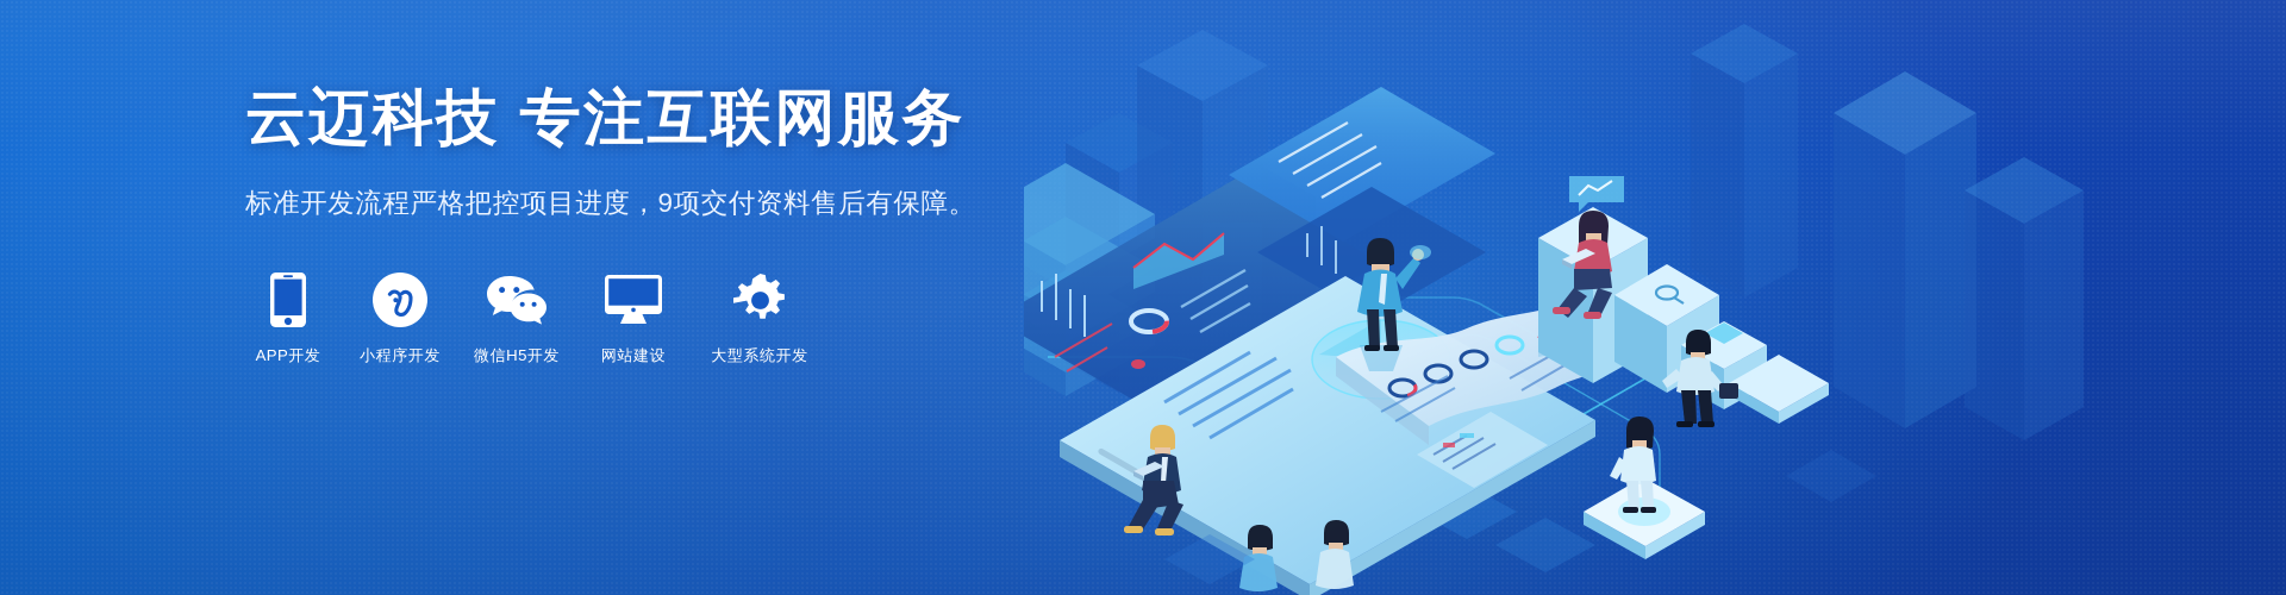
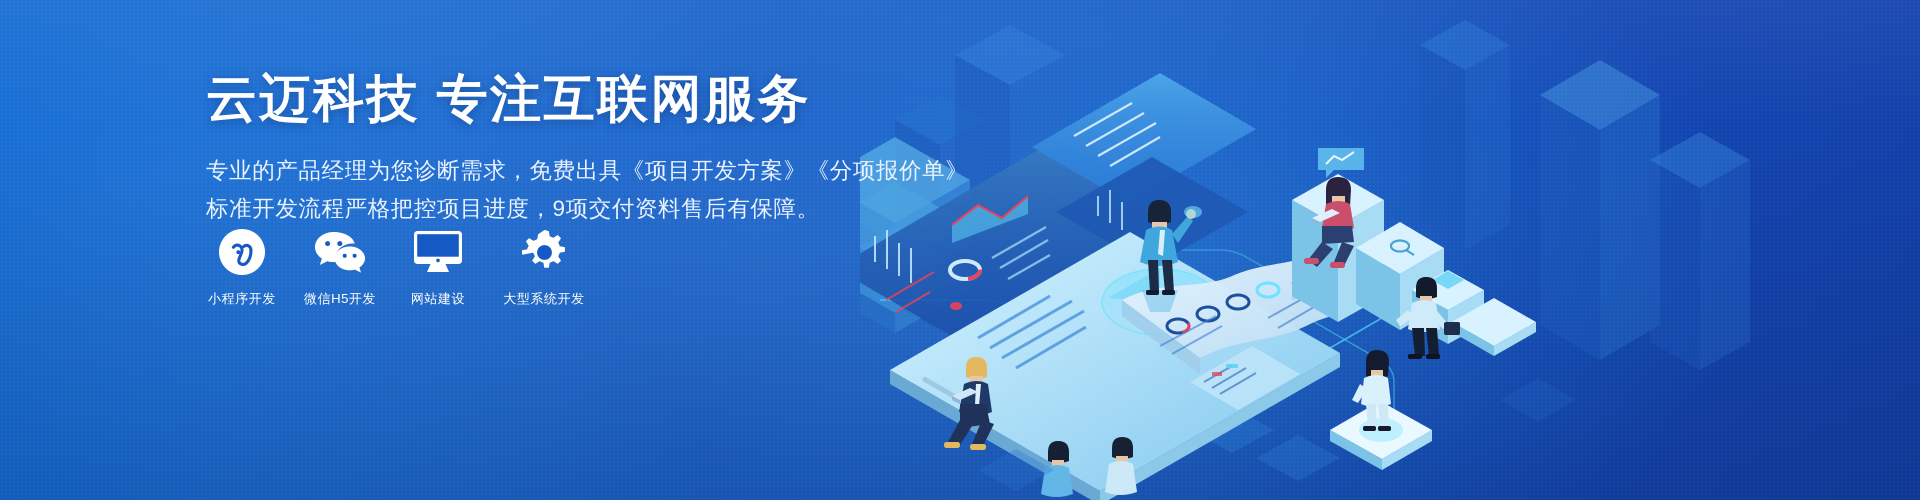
  云迈科技 专注互联网服务
+ 专业的产品经理为您诊断需求，免费出具《项目开发方案》《分项报价单》
  标准开发流程严格把控项目进度，9项交付资料售后有保障。
- APP开发
  小程序开发
  微信H5开发
  网站建设
  大型系统开发
